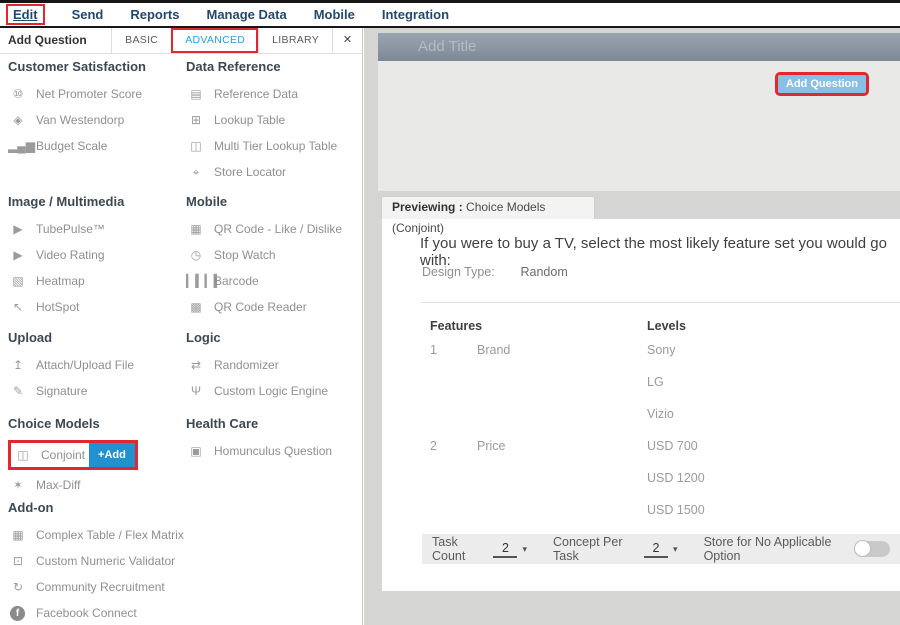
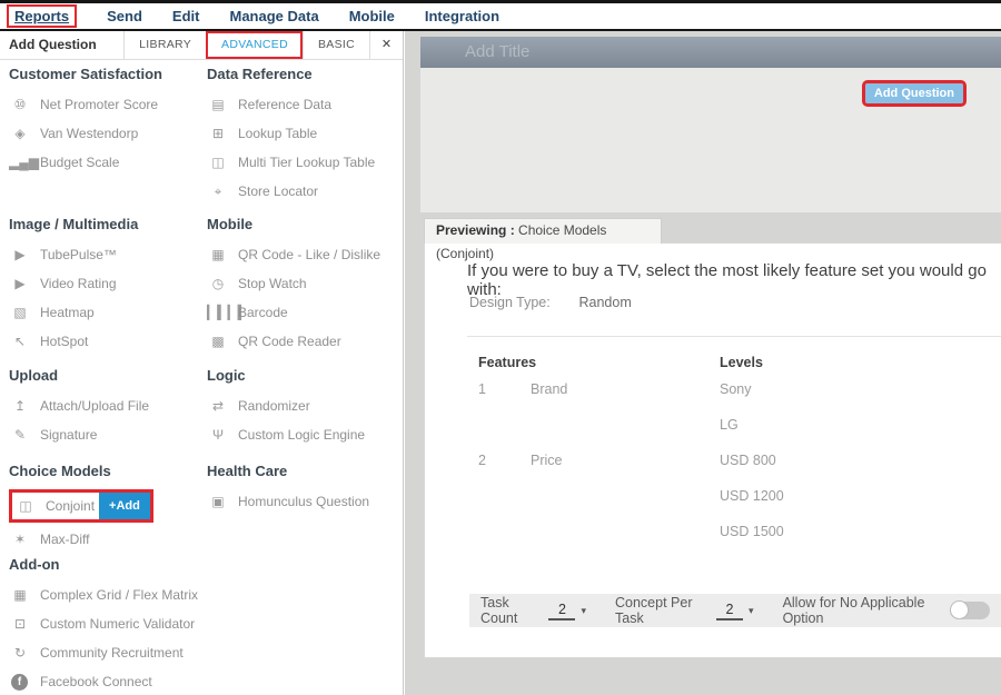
- Edit
+ Reports
  Send
- Reports
+ Edit
  Manage Data
  Mobile
  Integration
  Add Question
- BASIC
+ LIBRARY
  ADVANCED
- LIBRARY
+ BASIC
  ✕
  Customer Satisfaction
  ⑩
  Net Promoter Score
  ◈
  Van Westendorp
  ▂▄▆
  Budget Scale
  Image / Multimedia
  ▶
  TubePulse™
  ▶
  Video Rating
  ▧
  Heatmap
  ↖
  HotSpot
  Upload
  ↥
  Attach/Upload File
  ✎
  Signature
  Choice Models
  ◫
  Conjoint
  +Add
  ✶
  Max-Diff
  Add-on
  ▦
- Complex Table / Flex Matrix
+ Complex Grid / Flex Matrix
  ⊡
  Custom Numeric Validator
  ↻
  Community Recruitment
  f
  Facebook Connect
  Data Reference
  ▤
  Reference Data
  ⊞
  Lookup Table
  ◫
  Multi Tier Lookup Table
  ⌖
  Store Locator
  Mobile
  ▦
  QR Code - Like / Dislike
  ◷
  Stop Watch
  ▎▍▎
  Barcode
  ▩
  QR Code Reader
  Logic
  ⇄
  Randomizer
  Ψ
  Custom Logic Engine
  Health Care
  ▣
  Homunculus Question
  Add Title
  Add Question
  Previewing : Choice Models (Conjoint)
  If you were to buy a TV, select the most likely feature set you would go with:
  Design Type: Random
  Features
  Levels
  1
  Brand
  Sony
  LG
- Vizio
  2
  Price
- USD 700
+ USD 800
  USD 1200
  USD 1500
  Task Count
  2
  ▾
  Concept Per Task
  2
  ▾
- Store for No Applicable Option
+ Allow for No Applicable Option
